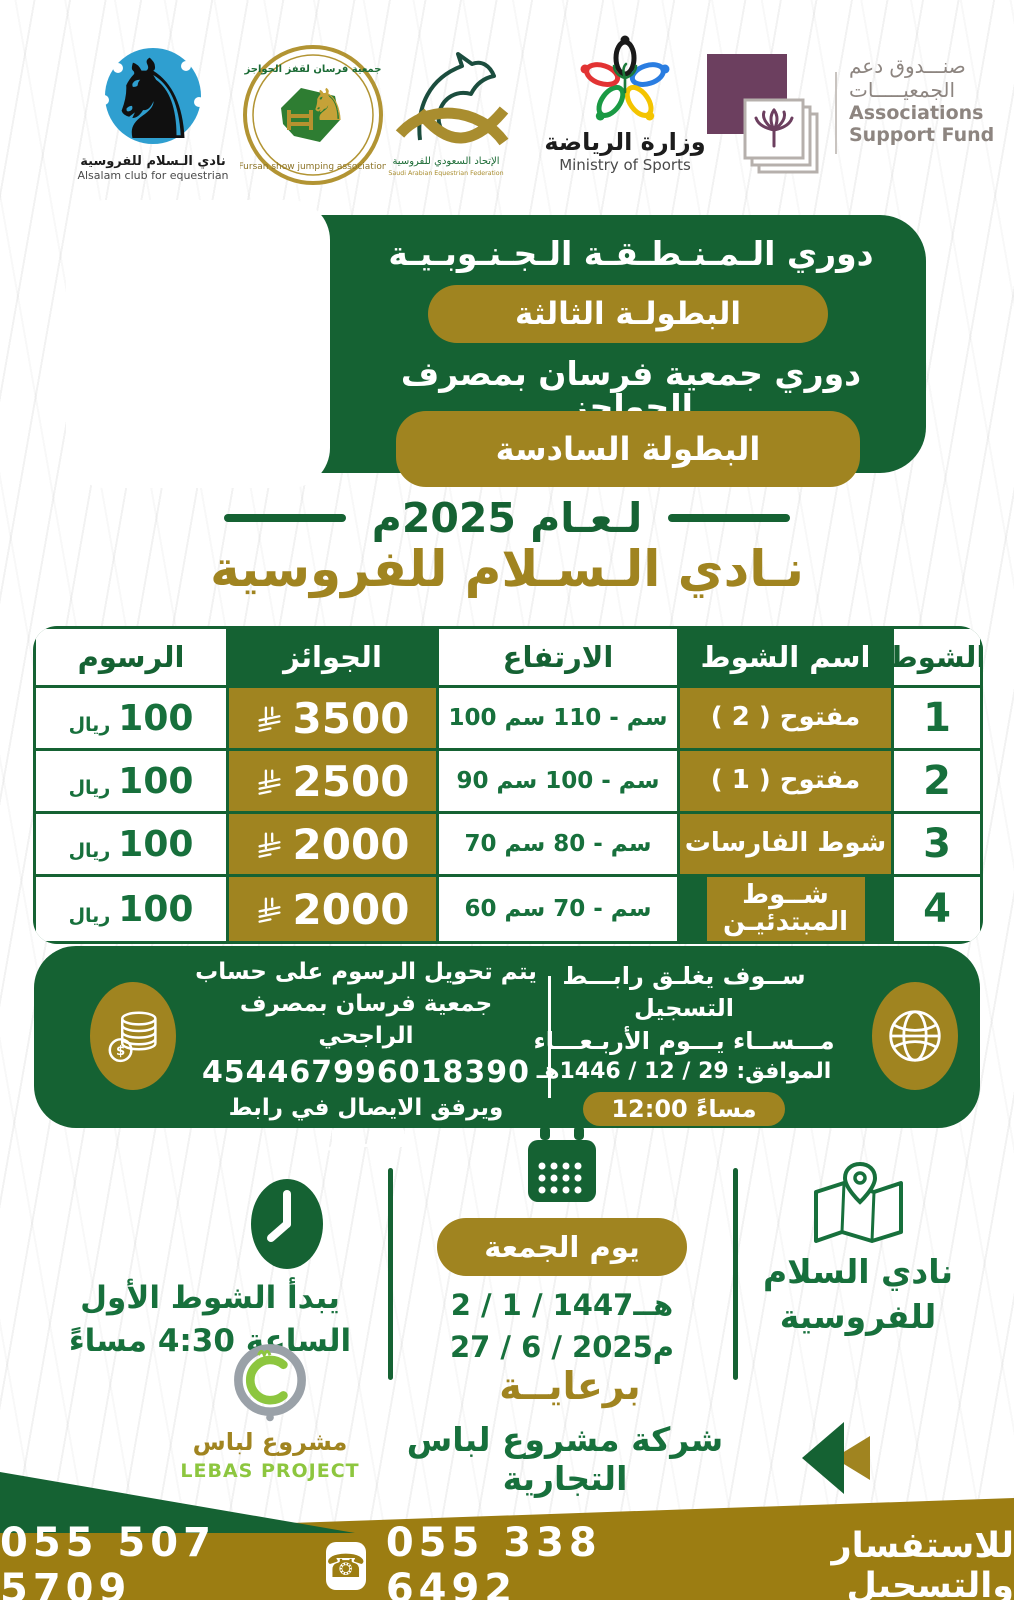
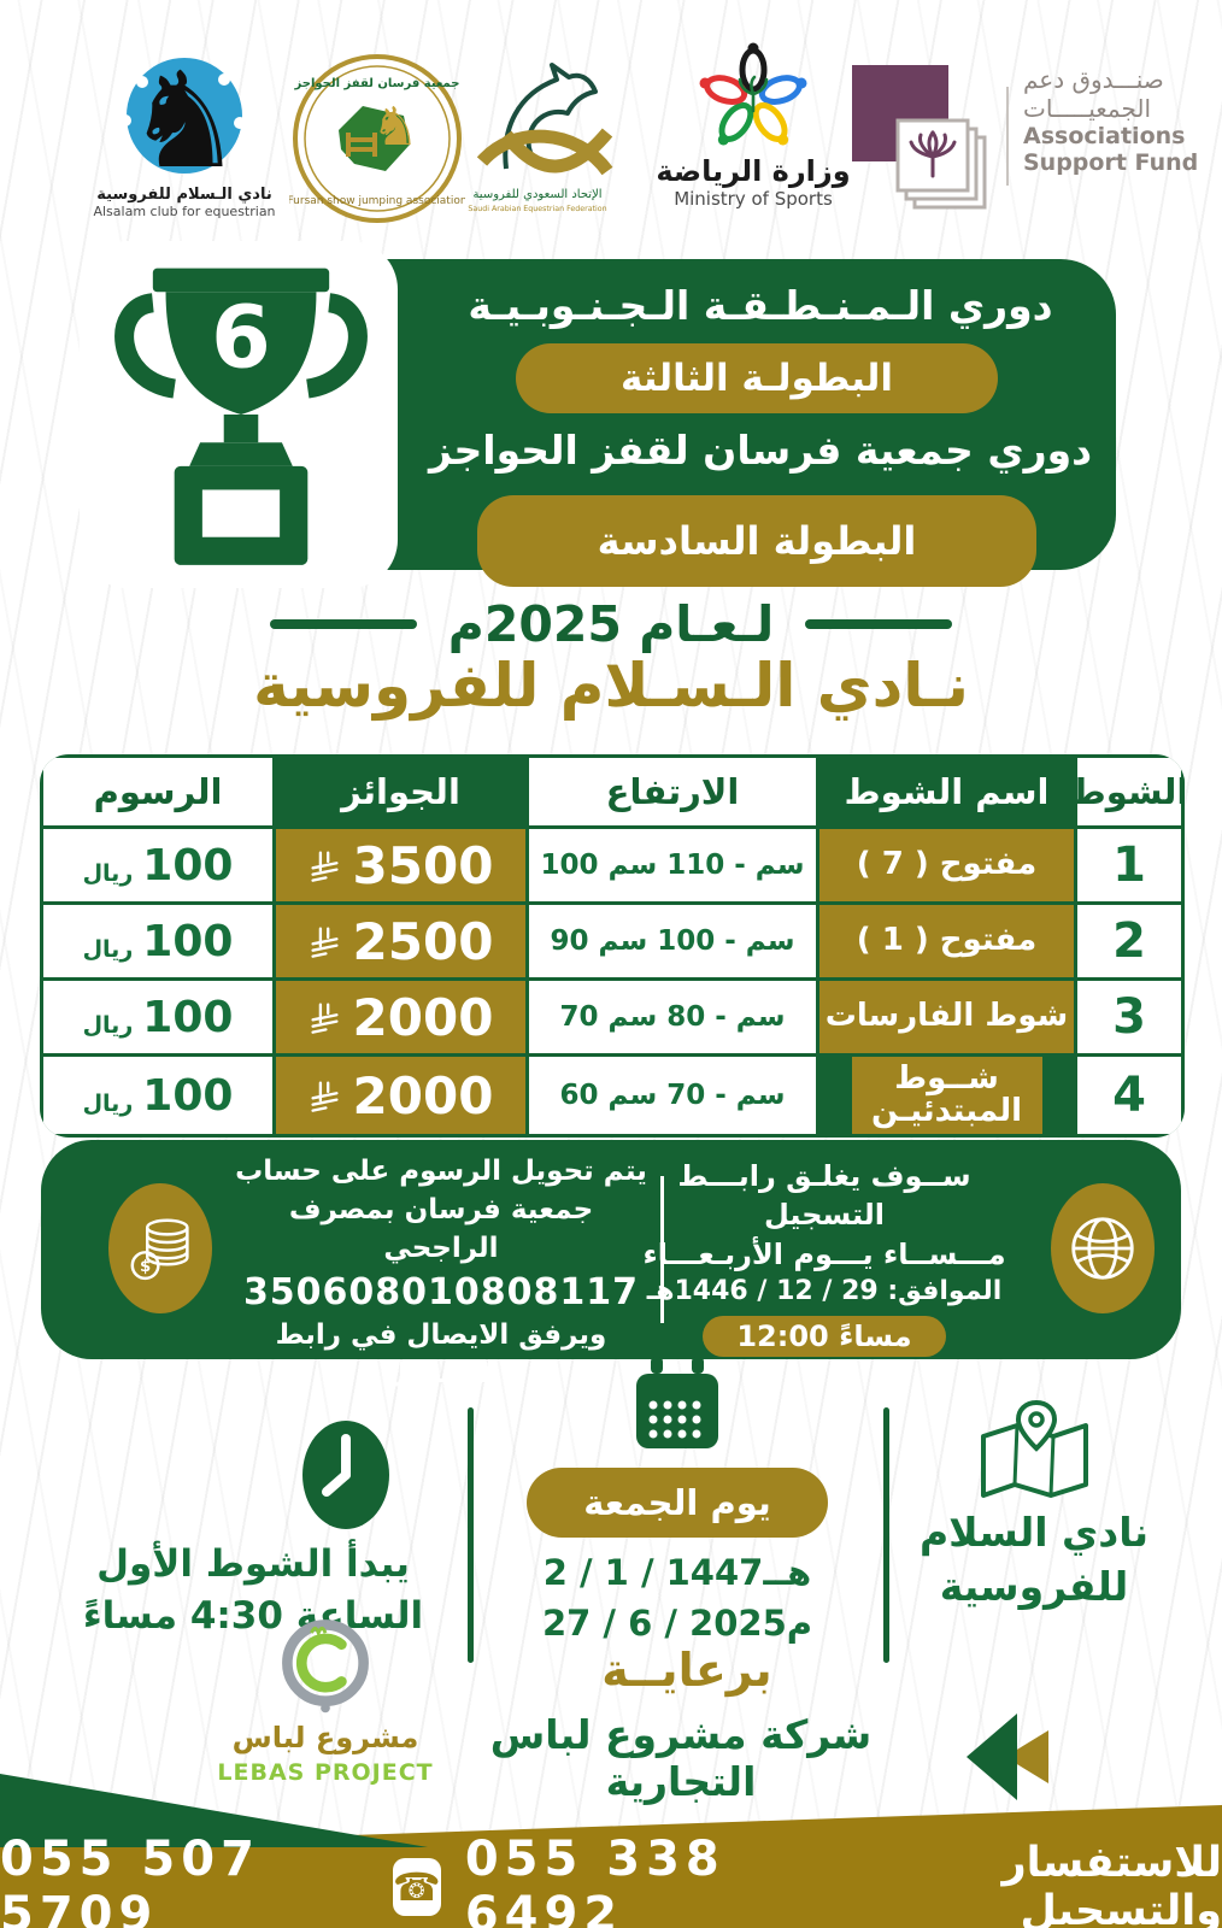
  ♞
  نادي الـسلام للفروسية
  Alsalam club for equestrian
  جمعية فرسان لقفز الحواجز
  ♞
  Fursan show jumping association
  الإتحاد السعودي للفروسية
  وزارة الرياضة
  Ministry of Sports
  صنـــدوق دعم
  الجمعيـــــات
  Associations
  Support Fund
+ 6
  دوري الـمـنـطـقـة الـجـنـوبـيـة
  البطولـة الثالثة
- دوري جمعية فرسان بمصرف الحواجز
+ دوري جمعية فرسان لقفز الحواجز
  البطولة السادسة
  لـعـام 2025م
  نـادي الـسـلام للفروسية
  الرسوم
  الجوائز
  الارتفاع
  اسم الشوط
  الشوط
  ريال
  100
  3500
  100 سم - 110 سم
- مفتوح ( 2 )
+ مفتوح ( 7 )
  1
  ريال
  100
  2500
  90 سم - 100 سم
  مفتوح ( 1 )
  2
  ريال
  100
  2000
  70 سم - 80 سم
  شوط الفارسات
  3
  ريال
  100
  2000
  60 سم - 70 سم
  شــوط المبتدئيـن
  4
  ســوف يغلـق رابـــط التسجيل
  مـــســاء يـــوم الأربـعـــء
  الموافق: 29 / 12 / 1446هـ
  12:00 مساءً
  $
  يتم تحويل الرسوم على حساب
  جمعية فرسان بمصرف الراجحي
- 454467996018390
+ 350608010808117
  ويرفق الايصال في رابط التسجيل
  نادي السلام
  للفروسية
  يوم الجمعة
  2 / 1 / 1447هــ
  27 / 6 / 2025م
  يبدأ الشوط الأول
  الساعة 4:30 مساءً
  مشروع لباس
  LEBAS PROJECT
  برعايــة
  شركة مشروع لباس التجارية
  055 507 5709
  ☎
  055 338 6492
  للاستفسار والتسجيل
